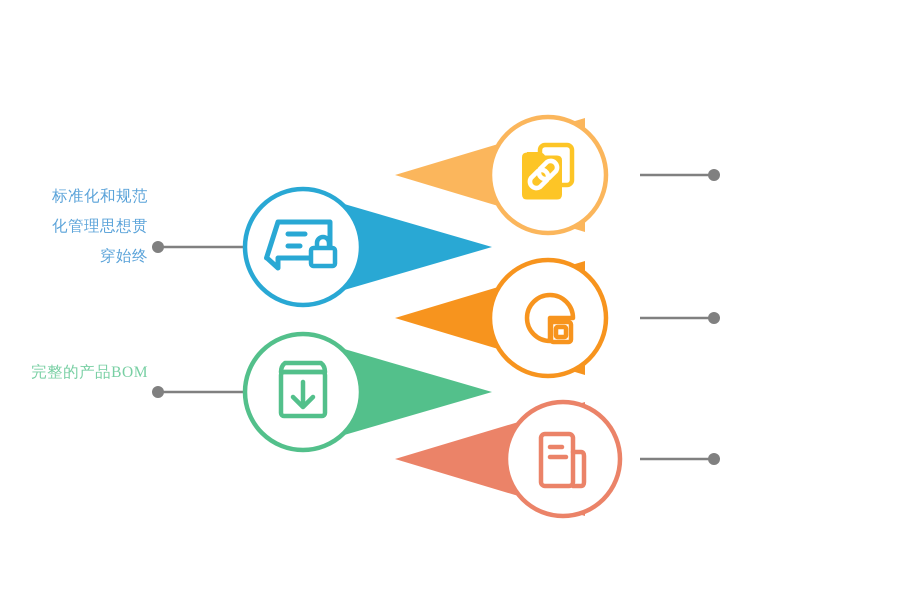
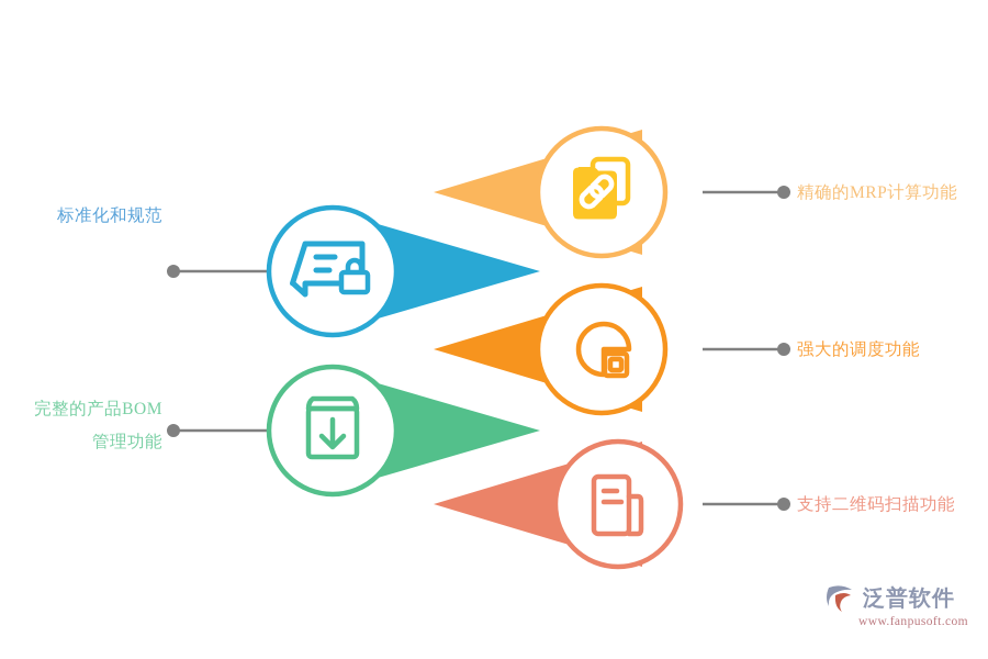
  标准化和规范
- 化管理思想贯
- 穿始终
  完整的产品BOM
+ 管理功能
+ 精确的MRP计算功能
+ 强大的调度功能
+ 支持二维码扫描功能
+ 泛普软件
+ www.fanpusoft.com
